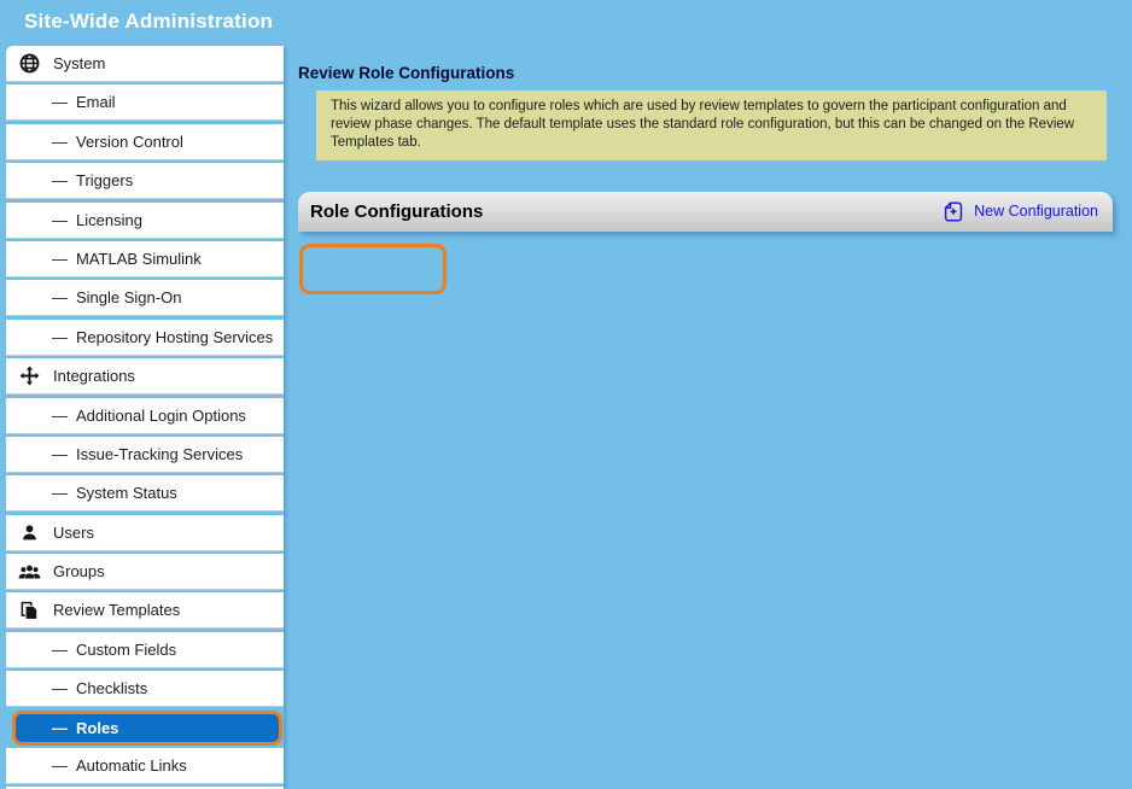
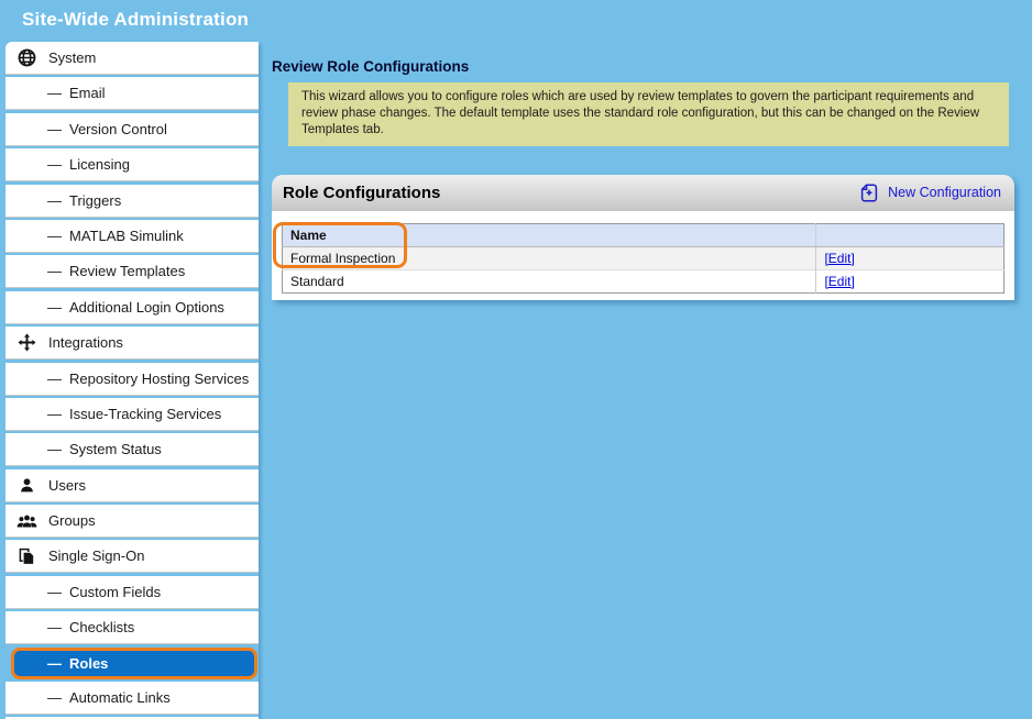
  Site-Wide Administration
  System
  —
  Email
  —
  Version Control
  —
- Triggers
+ Licensing
  —
- Licensing
+ Triggers
  —
  MATLAB Simulink
  —
- Single Sign-On
+ Review Templates
  —
- Repository Hosting Services
+ Additional Login Options
  Integrations
  —
- Additional Login Options
+ Repository Hosting Services
  —
  Issue-Tracking Services
  —
  System Status
  Users
  Groups
- Review Templates
+ Single Sign-On
  —
  Custom Fields
  —
  Checklists
  —
  Roles
  —
  Automatic Links
  Review Role Configurations
- This wizard allows you to configure roles which are used by review templates to govern the participant configuration and review phase changes. The default template uses the standard role configuration, but this can be changed on the Review Templates tab.
+ This wizard allows you to configure roles which are used by review templates to govern the participant requirements and review phase changes. The default template uses the standard role configuration, but this can be changed on the Review Templates tab.
  Role Configurations
  New Configuration
+ Name
+ Formal Inspection	[Edit]
+ Standard	[Edit]
